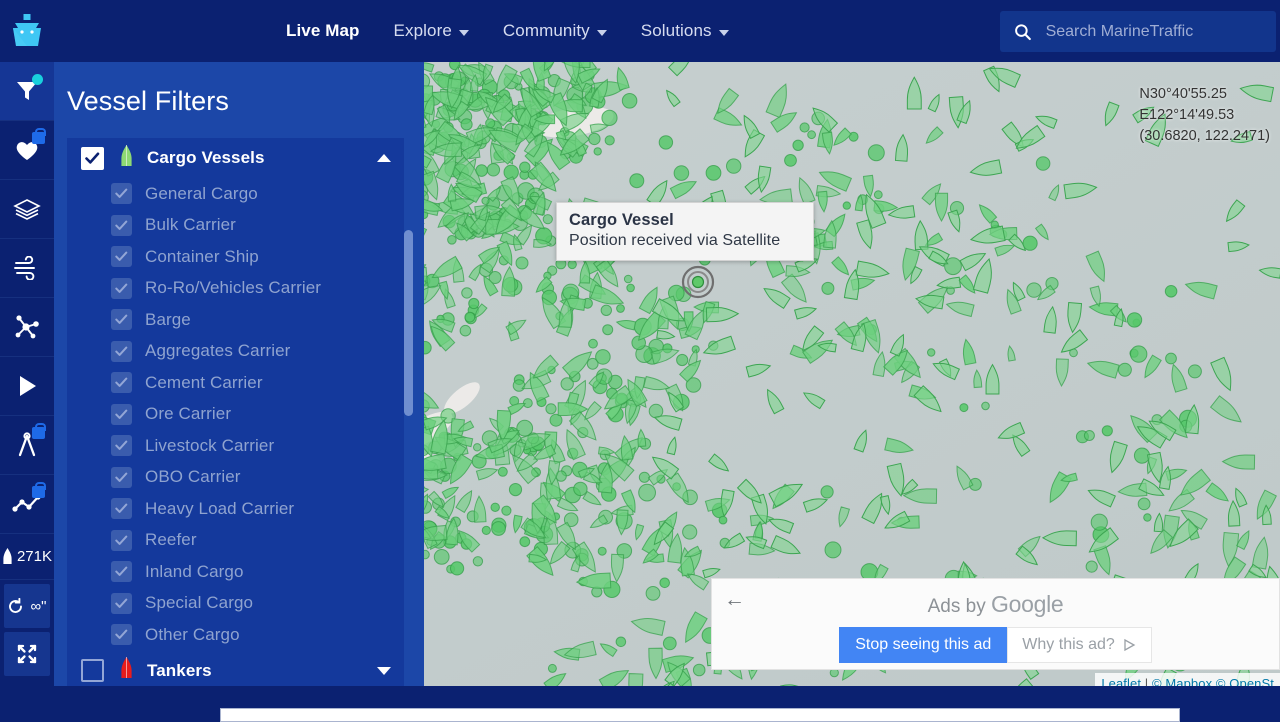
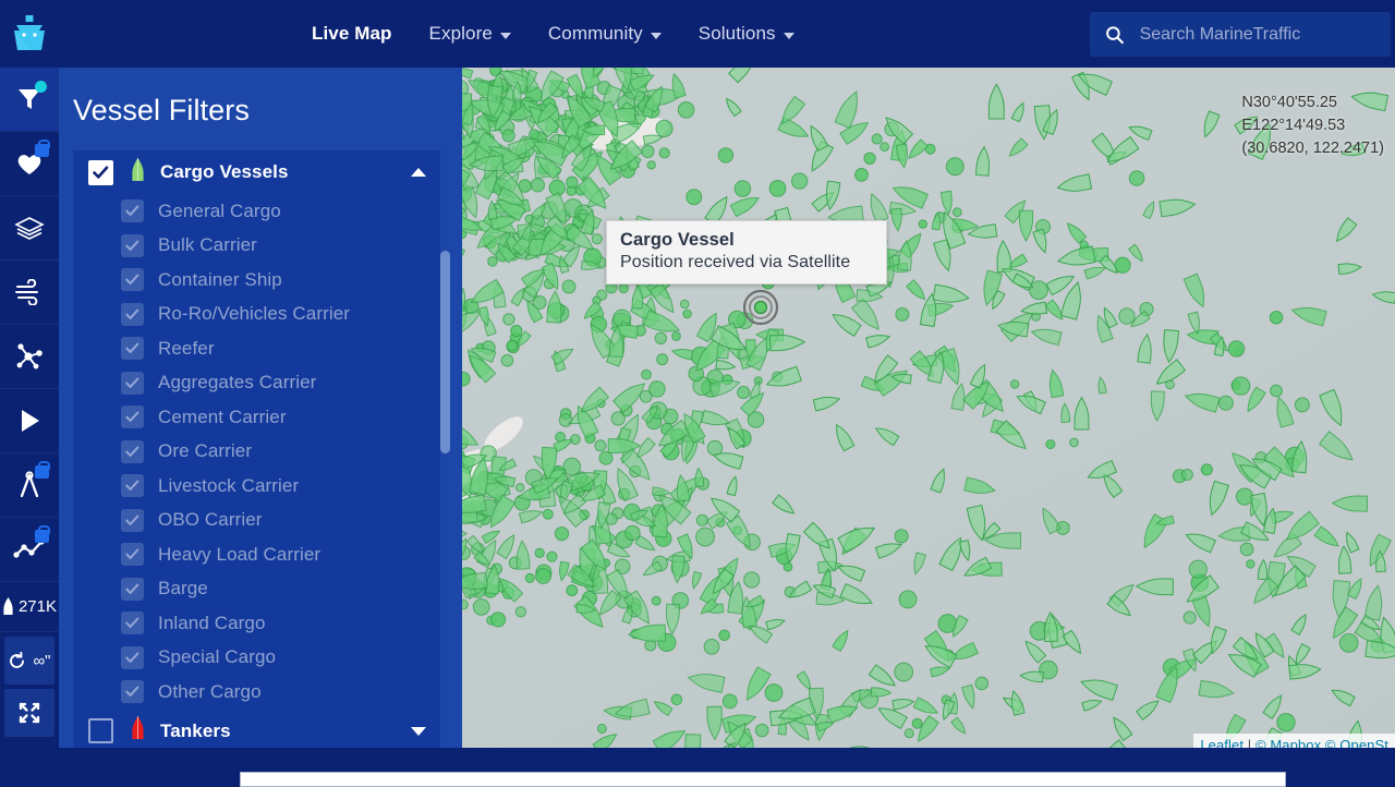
  N30°40'55.25
  E122°14'49.53
  (30.6820, 122.2471)
  Cargo Vessel
  Position received via Satellite
- ←
- Ads by Google
- Stop seeing this ad
- Why this ad?
  Leaflet | © Mapbox © OpenSt
  Vessel Filters
  Cargo Vessels
  General Cargo
  Bulk Carrier
  Container Ship
  Ro-Ro/Vehicles Carrier
- Barge
+ Reefer
  Aggregates Carrier
  Cement Carrier
  Ore Carrier
  Livestock Carrier
  OBO Carrier
  Heavy Load Carrier
- Reefer
+ Barge
  Inland Cargo
  Special Cargo
  Other Cargo
  Tankers
  271K
  ∞"
  Live Map
  Explore
  Community
  Solutions
  Search MarineTraffic
